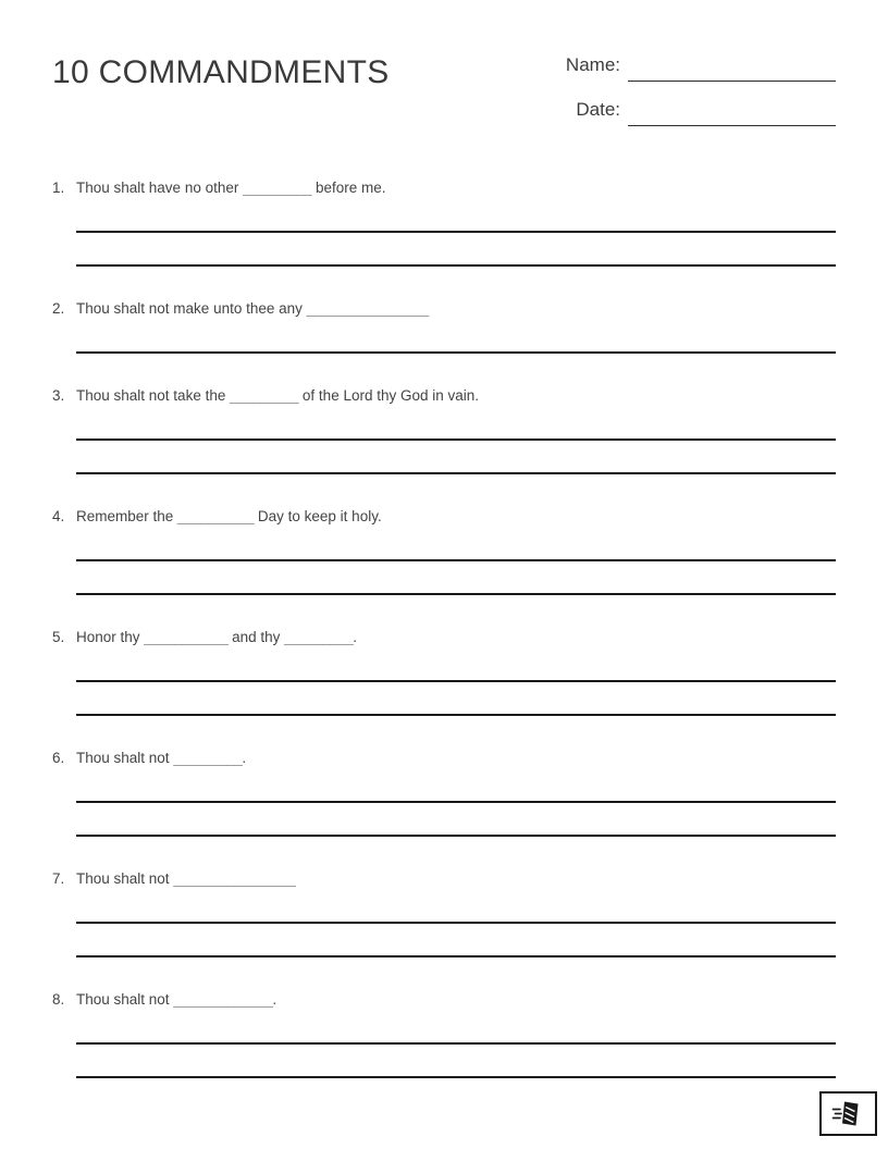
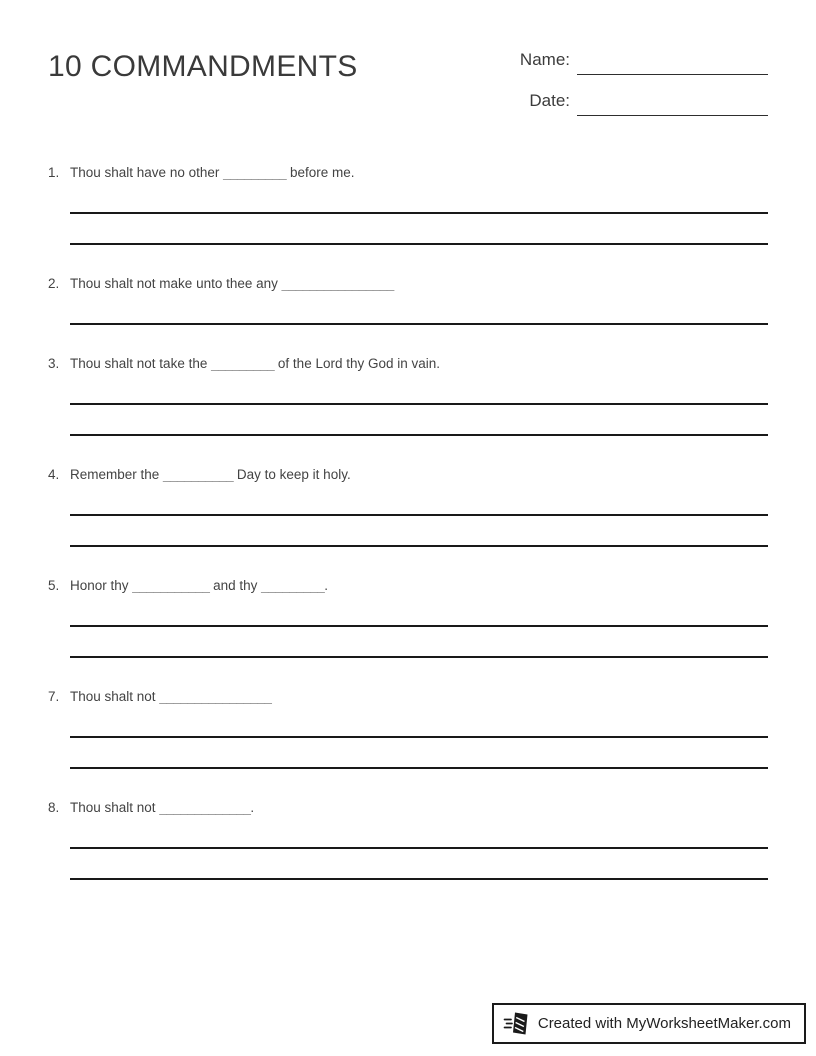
  10 COMMANDMENTS
  Name:
  Date:
  1.
  Thou shalt have no other _________ before me.
  2.
  Thou shalt not make unto thee any ________________
  3.
  Thou shalt not take the _________ of the Lord thy God in vain.
  4.
  Remember the __________ Day to keep it holy.
  5.
  Honor thy ___________ and thy _________.
- 6.
- Thou shalt not _________.
  7.
  Thou shalt not ________________
  8.
  Thou shalt not _____________.
+ Created with MyWorksheetMaker.com
